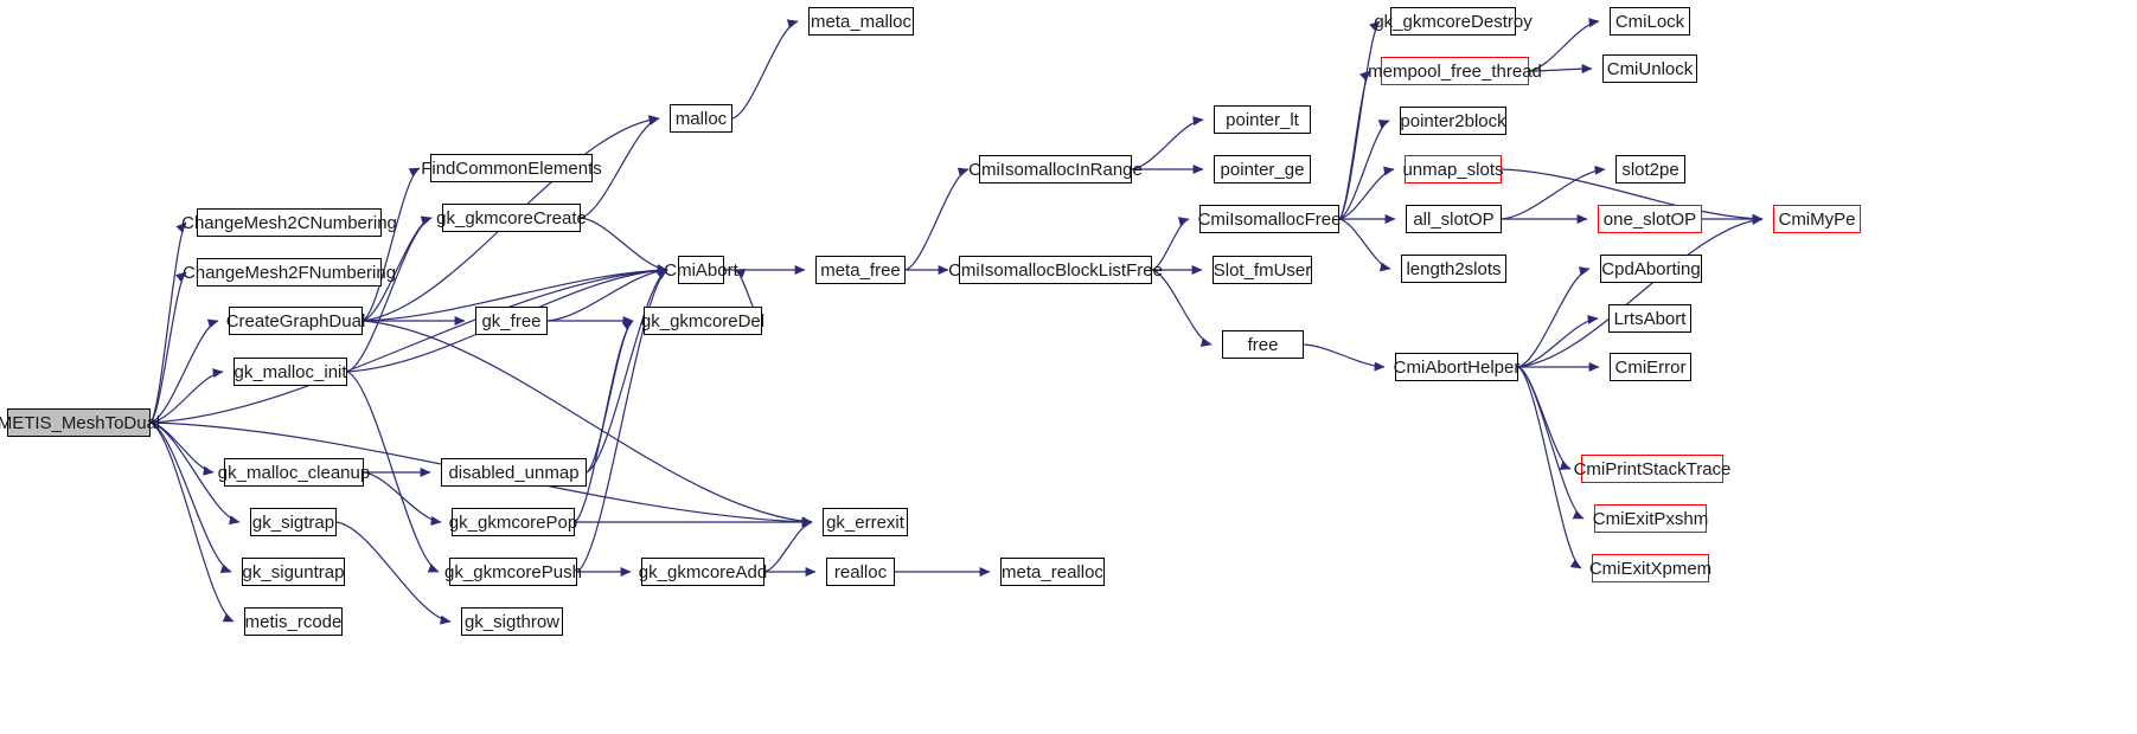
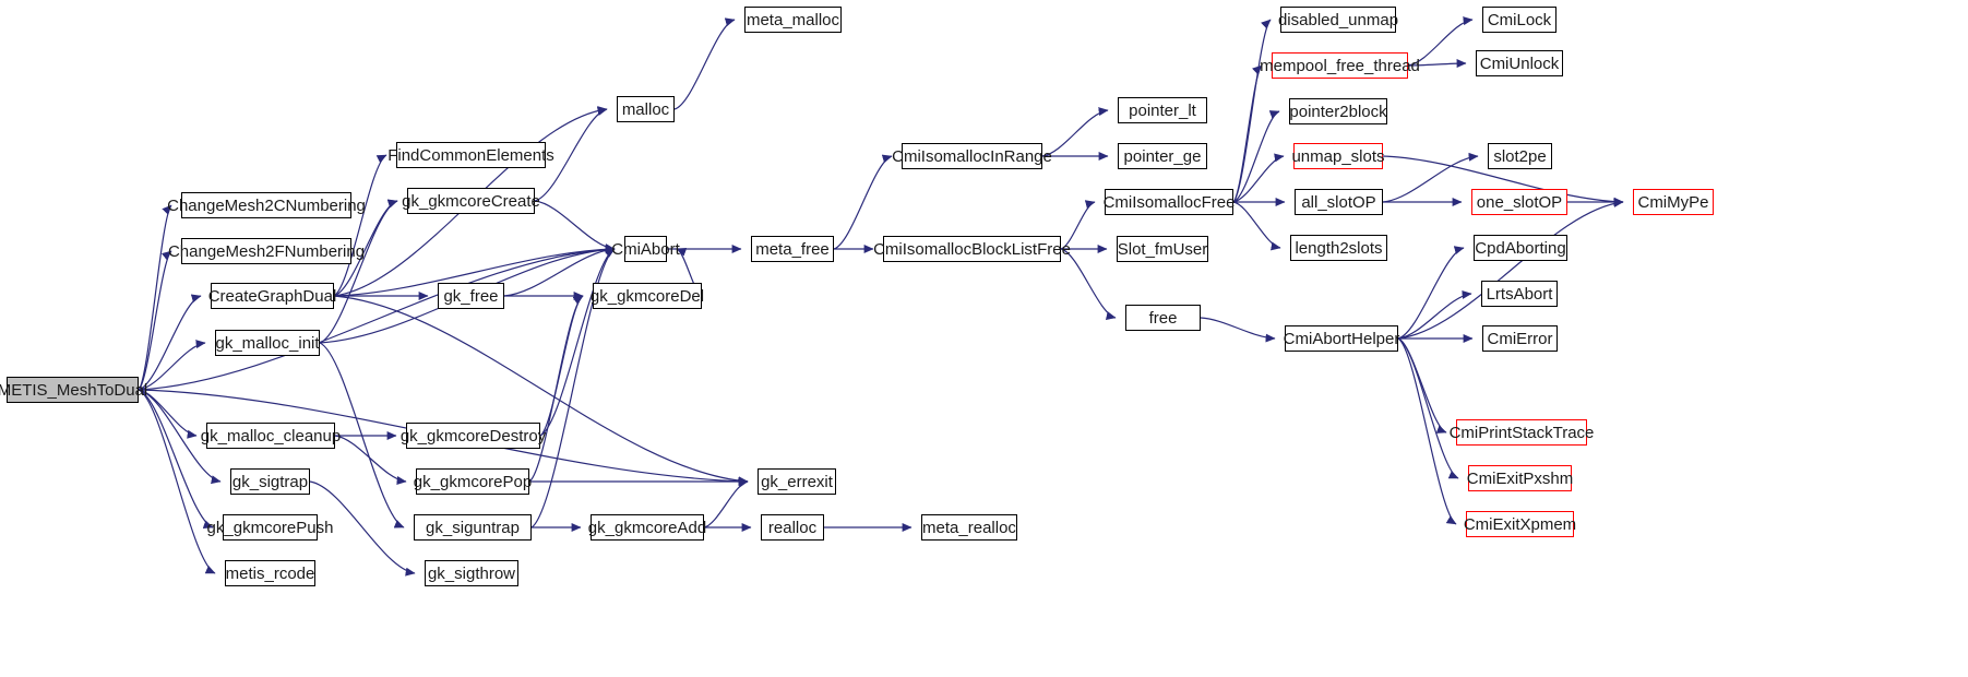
  METIS_MeshToDual
  ChangeMesh2CNumbering
  ChangeMesh2FNumbering
  CreateGraphDual
  gk_malloc_init
  gk_malloc_cleanup
  gk_sigtrap
- gk_siguntrap
+ gk_gkmcorePush
  metis_rcode
  FindCommonElements
  gk_gkmcoreCreate
  gk_free
- disabled_unmap
+ gk_gkmcoreDestroy
  gk_gkmcorePop
- gk_gkmcorePush
+ gk_siguntrap
  gk_sigthrow
  meta_malloc
  malloc
  CmiAbort
  gk_gkmcoreDel
  gk_errexit
  gk_gkmcoreAdd
  realloc
  meta_realloc
  meta_free
  CmiIsomallocInRange
  CmiIsomallocBlockListFree
  free
  pointer_lt
  pointer_ge
  CmiIsomallocFree
  Slot_fmUser
  CmiAbortHelper
- gk_gkmcoreDestroy
+ disabled_unmap
  mempool_free_thread
  pointer2block
  unmap_slots
  all_slotOP
  length2slots
  CpdAborting
  LrtsAbort
  CmiError
  CmiLock
  CmiUnlock
  slot2pe
  one_slotOP
  CmiMyPe
  CmiPrintStackTrace
  CmiExitPxshm
  CmiExitXpmem
